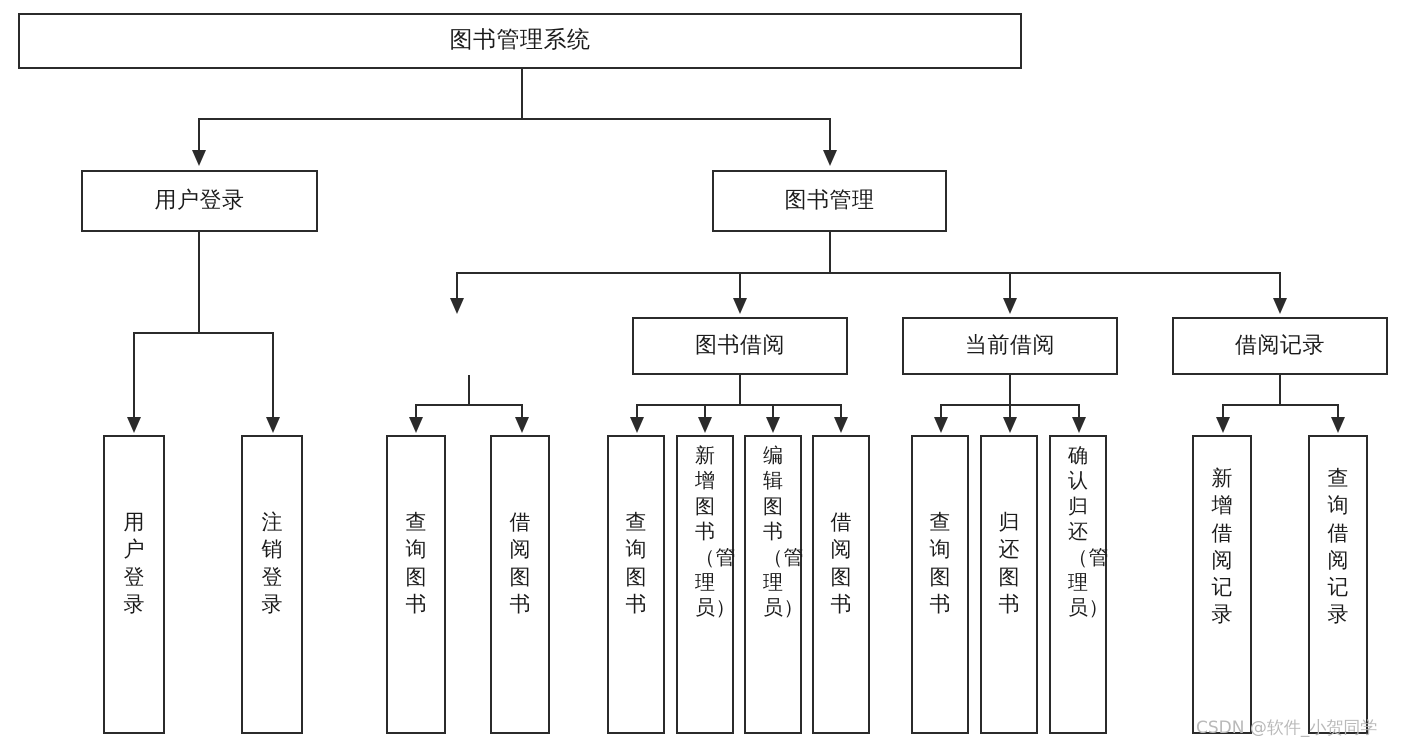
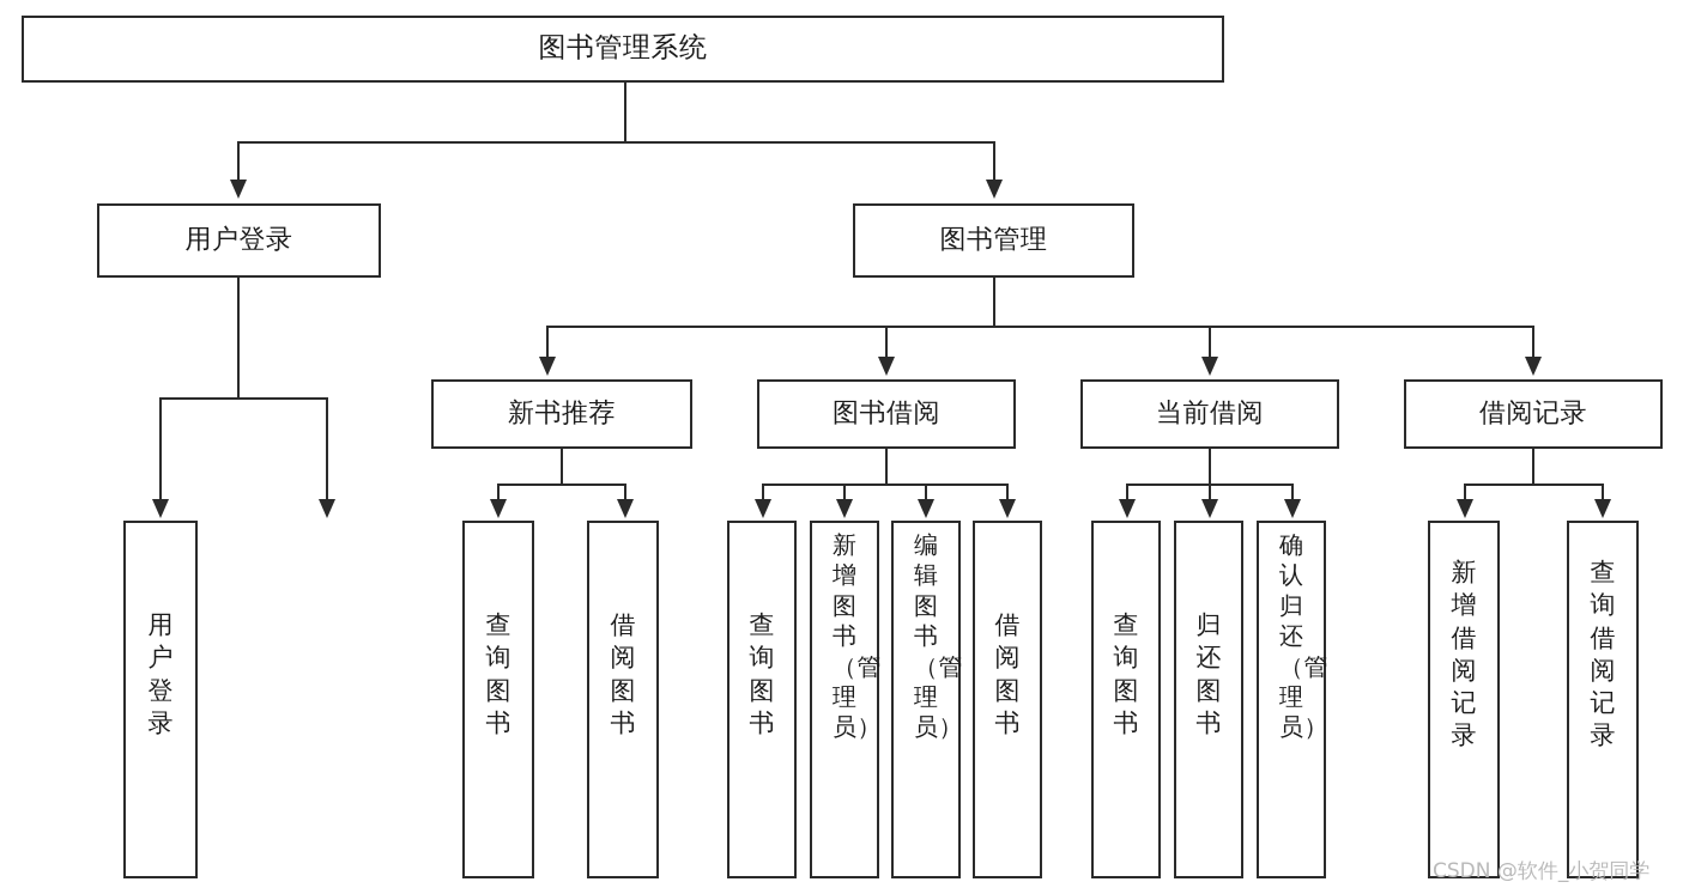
  图书管理系统
  用户登录
  图书管理
+ 新书推荐
  图书借阅
  当前借阅
  借阅记录
  用户登录
- 注销登录
  查询图书
  借阅图书
  查询图书
  新增图书（管理员）
  编辑图书（管理员）
  借阅图书
  查询图书
  归还图书
  确认归还（管理员）
  新增借阅记录
  查询借阅记录
  CSDN @软件_小贺同学
